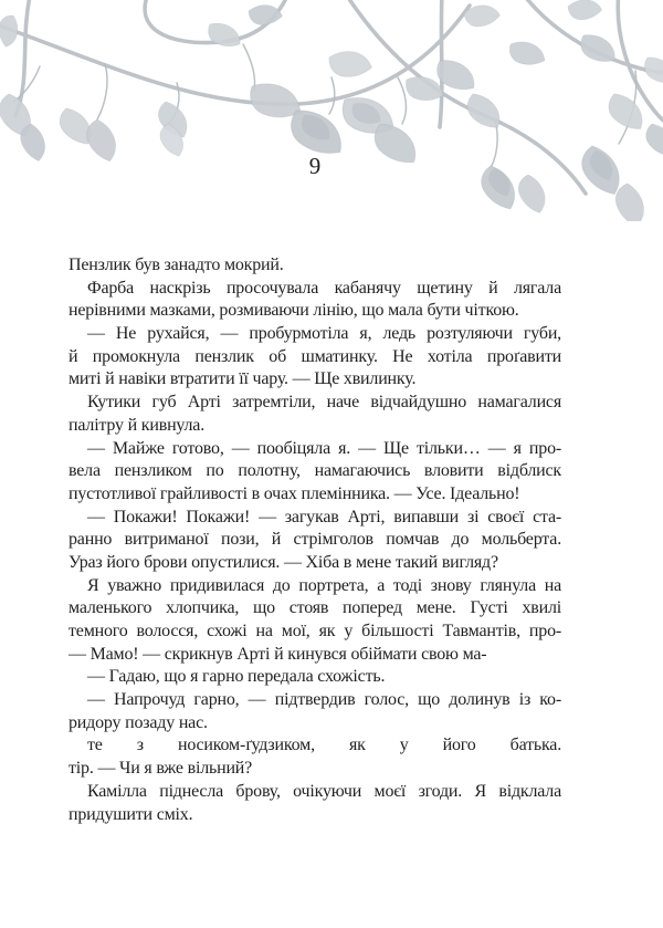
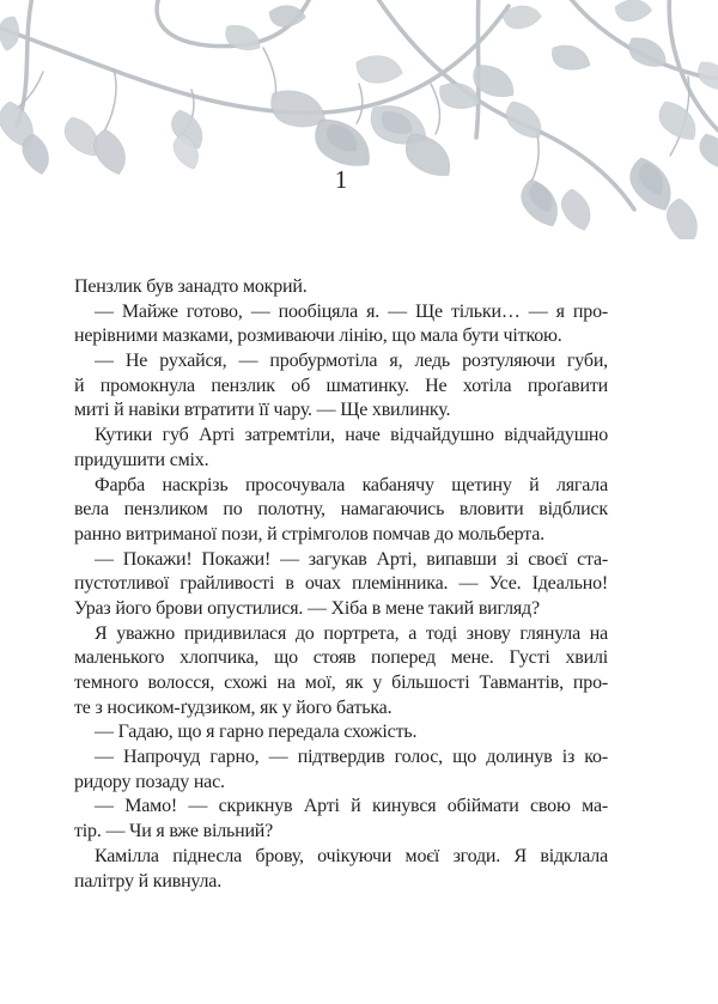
- 9
+ 1
  Пензлик був занадто мокрий.
- Фарба наскрізь просочувала кабанячу щетину й лягала
+ — Майже готово, — пообіцяла я. — Ще тільки… — я про-
  нерівними мазками, розмиваючи лінію, що мала бути чіткою.
  — Не рухайся, — пробурмотіла я, ледь розтуляючи губи,
  й промокнула пензлик об шматинку. Не хотіла проґавити
  миті й навіки втратити її чару. — Ще хвилинку.
- Кутики губ Арті затремтіли, наче відчайдушно намагалися
+ Кутики губ Арті затремтіли, наче відчайдушно відчайдушно
- палітру й кивнула.
+ придушити сміх.
- — Майже готово, — пообіцяла я. — Ще тільки… — я про-
+ Фарба наскрізь просочувала кабанячу щетину й лягала
  вела пензликом по полотну, намагаючись вловити відблиск
- пустотливої грайливості в очах племінника. — Усе. Ідеально!
+ ранно витриманої пози, й стрімголов помчав до мольберта.
  — Покажи! Покажи! — загукав Арті, випавши зі своєї ста-
- ранно витриманої пози, й стрімголов помчав до мольберта.
+ пустотливої грайливості в очах племінника. — Усе. Ідеально!
  Ураз його брови опустилися. — Хіба в мене такий вигляд?
  Я уважно придивилася до портрета, а тоді знову глянула на
  маленького хлопчика, що стояв поперед мене. Густі хвилі
  темного волосся, схожі на мої, як у більшості Тавмантів, про-
- — Мамо! — скрикнув Арті й кинувся обіймати свою ма-
+ те з носиком-ґудзиком, як у його батька.
  — Гадаю, що я гарно передала схожість.
  — Напрочуд гарно, — підтвердив голос, що долинув із ко-
  ридору позаду нас.
- те з носиком-ґудзиком, як у його батька.
+ — Мамо! — скрикнув Арті й кинувся обіймати свою ма-
  тір. — Чи я вже вільний?
  Камілла піднесла брову, очікуючи моєї згоди. Я відклала
- придушити сміх.
+ палітру й кивнула.
